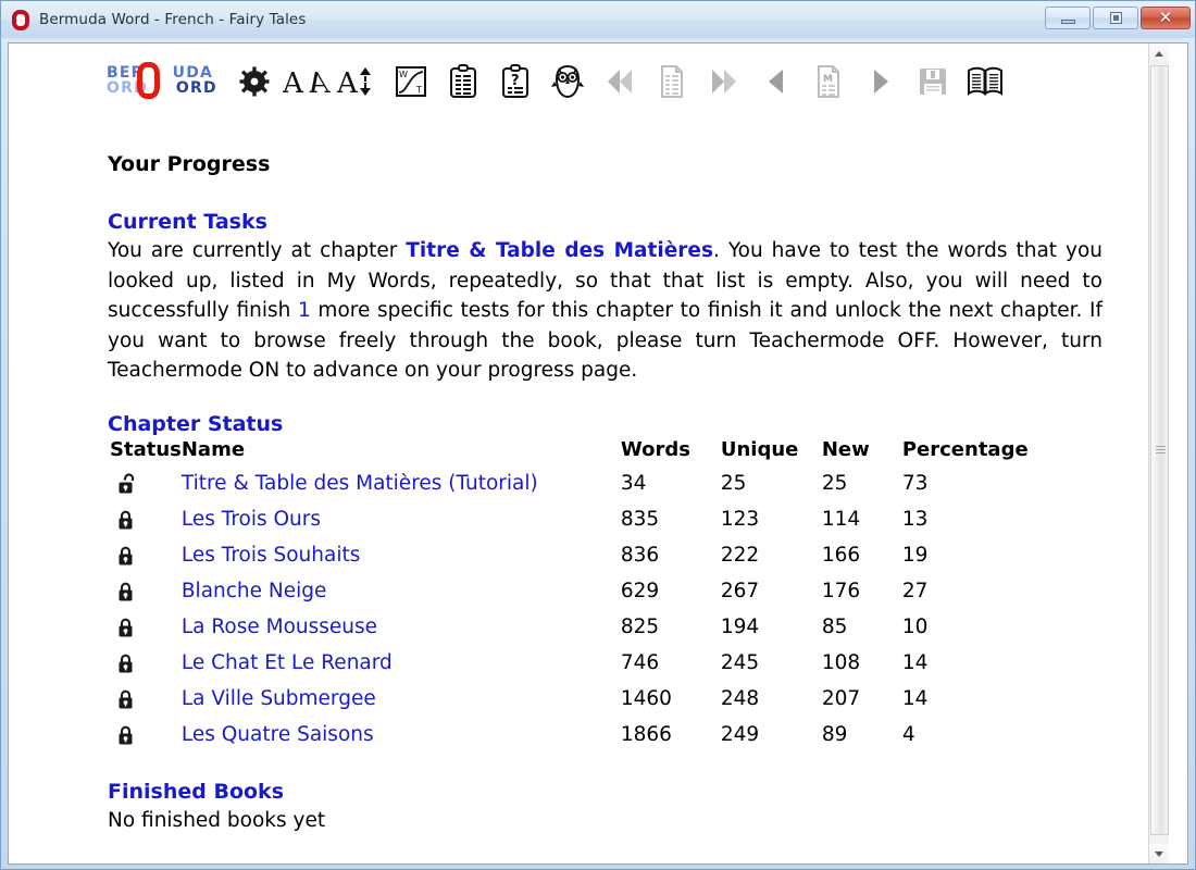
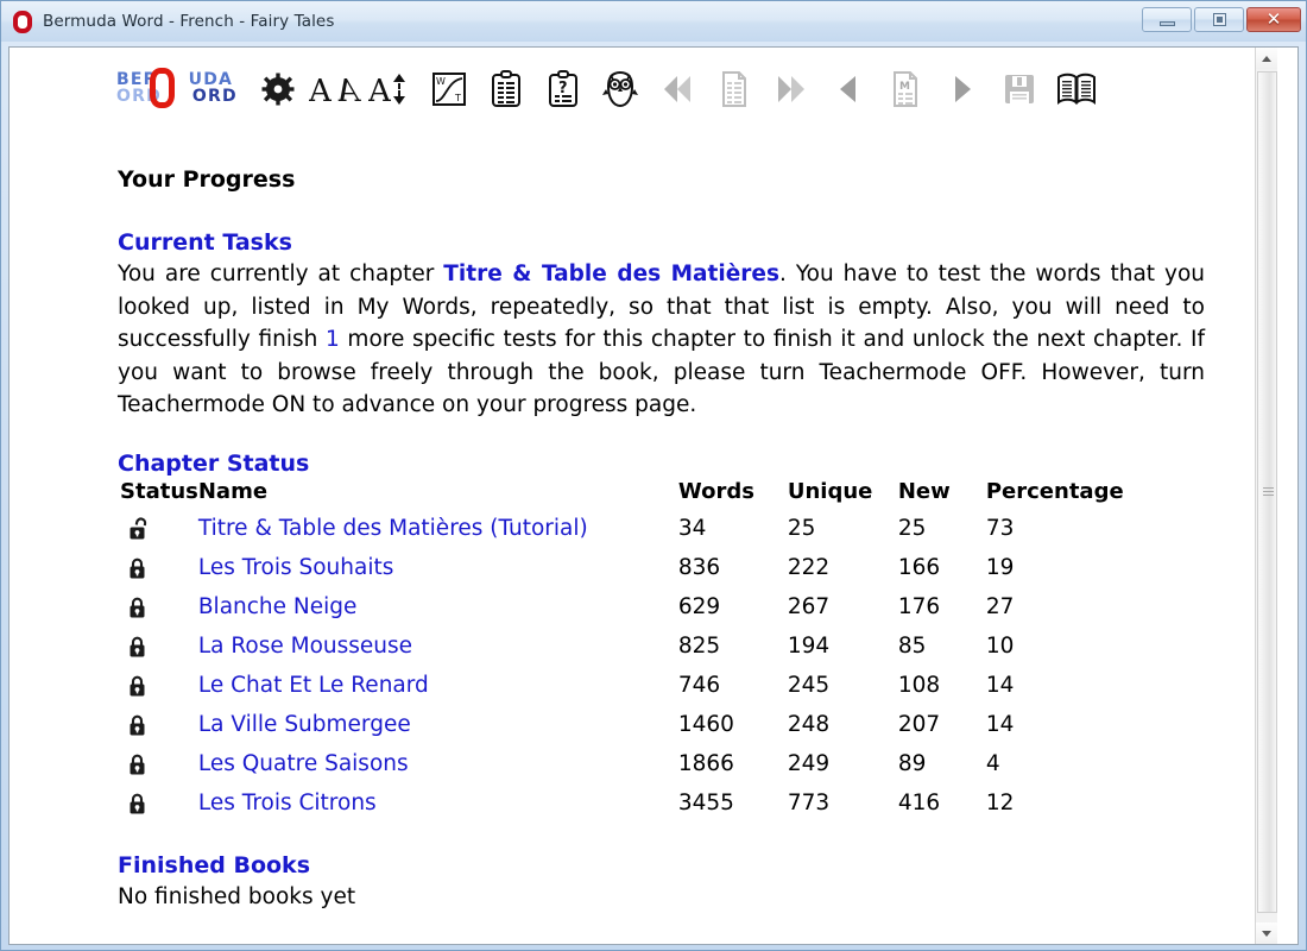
  Bermuda Word - French - Fairy Tales
  ✕
  BER UDA
  ORD ORD
  A
  A
  W
  T
  ?
  M
  Your Progress
  Current Tasks
  You are currently at chapter Titre & Table des Matières. You have to test the words that you looked up, listed in My Words, repeatedly, so that that list is empty. Also, you will need to successfully finish 1 more specific tests for this chapter to finish it and unlock the next chapter. If you want to browse freely through the book, please turn Teachermode OFF. However, turn Teachermode ON to advance on your progress page.
  Chapter Status
  Status	Name	Words	Unique	New	Percentage
  	Titre & Table des Matières (Tutorial)	34	25	25	73
- 	Les Trois Ours	835	123	114	13
  	Les Trois Souhaits	836	222	166	19
  	Blanche Neige	629	267	176	27
  	La Rose Mousseuse	825	194	85	10
  	Le Chat Et Le Renard	746	245	108	14
  	La Ville Submergee	1460	248	207	14
  	Les Quatre Saisons	1866	249	89	4
+ 	Les Trois Citrons	3455	773	416	12
  Finished Books
  No finished books yet
